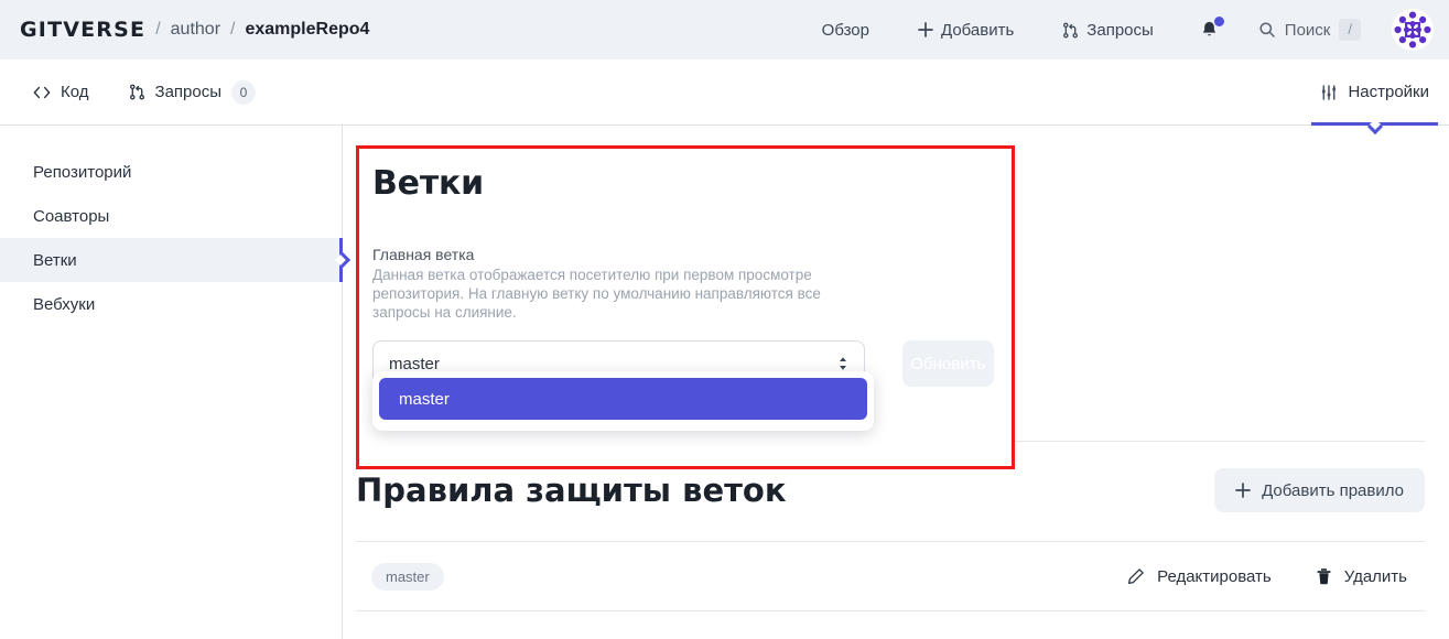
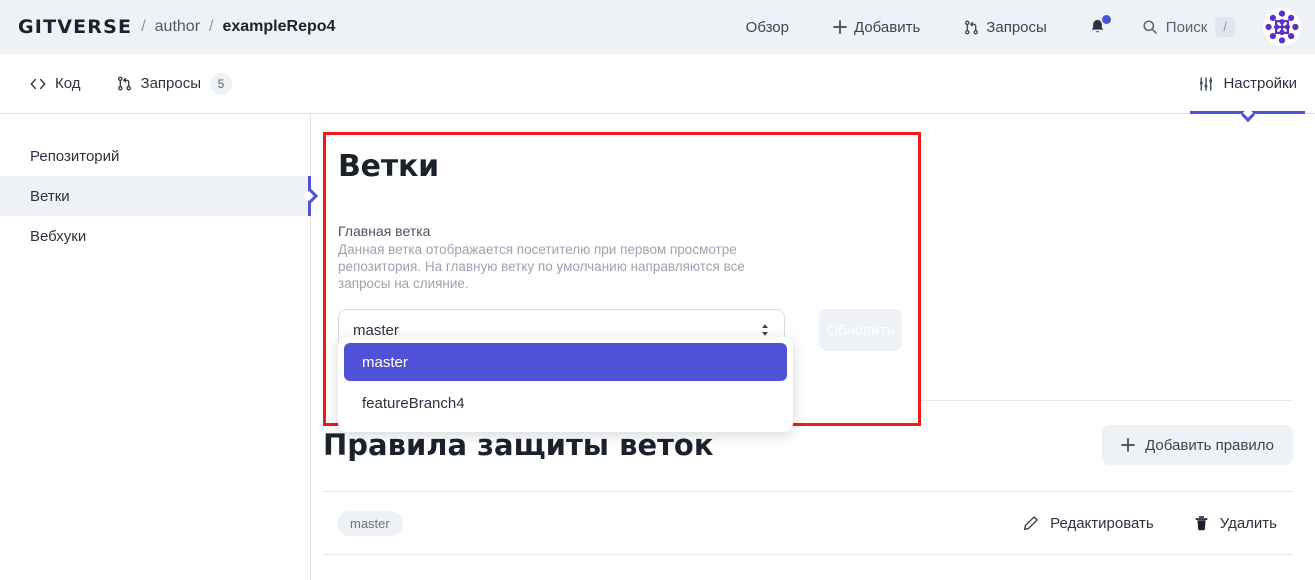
  GITVERSE
  /
  author
  /
  exampleRepo4
  Обзор
  Добавить
  Запросы
  Поиск
  /
  Код
  Запросы
- 0
+ 5
  Настройки
  Репозиторий
- Соавторы
  Ветки
  Вебхуки
  Правила защиты веток
  Добавить правило
  master
  Редактировать
  Удалить
  Ветки
  Главная ветка
  Данная ветка отображается посетителю при первом просмотре репозитория. На главную ветку по умолчанию направляются все запросы на слияние.
  master
  master
+ featureBranch4
